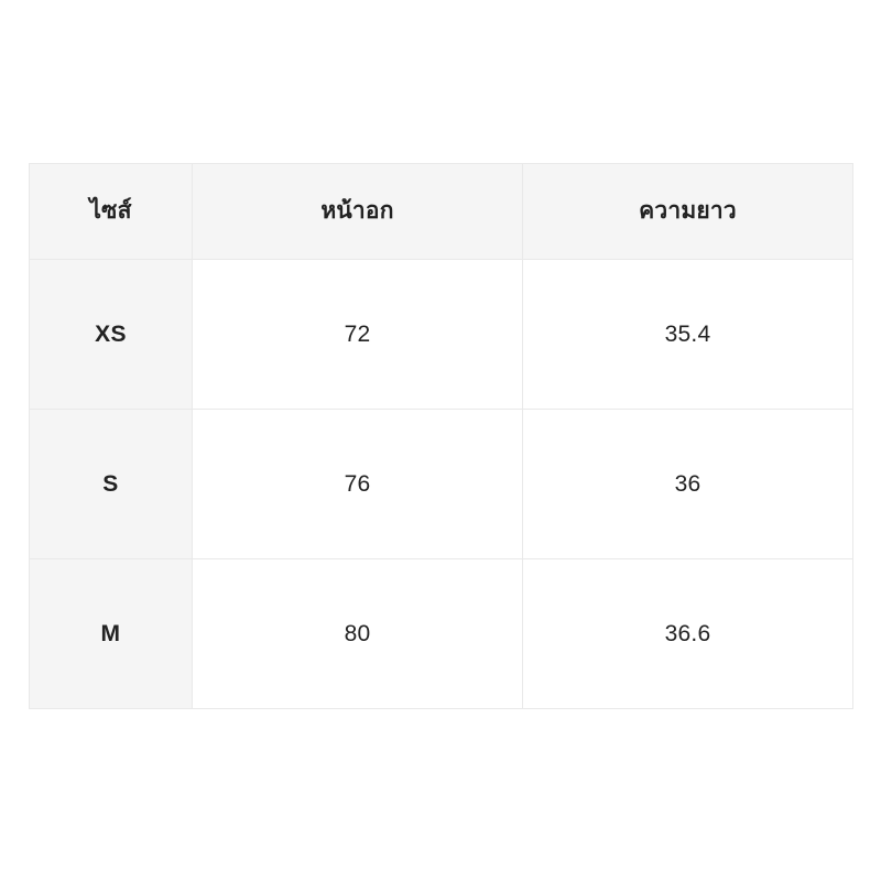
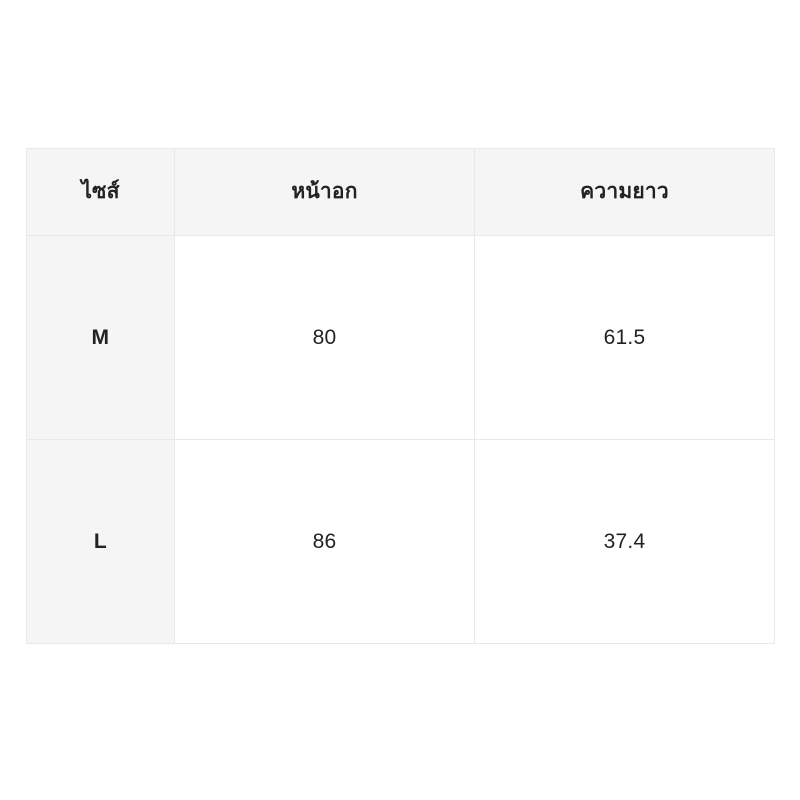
  ไซส์	หน้าอก	ความยาว
- XS	72	35.4
- S	76	36
- M	80	36.6
+ M	80	61.5
+ L	86	37.4
